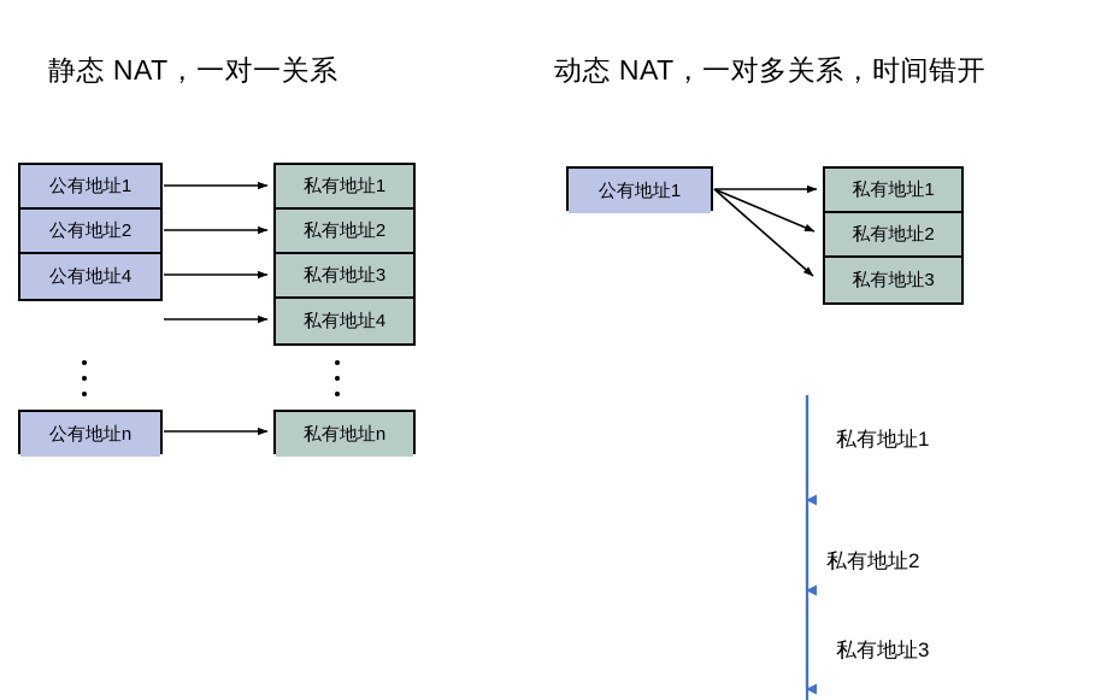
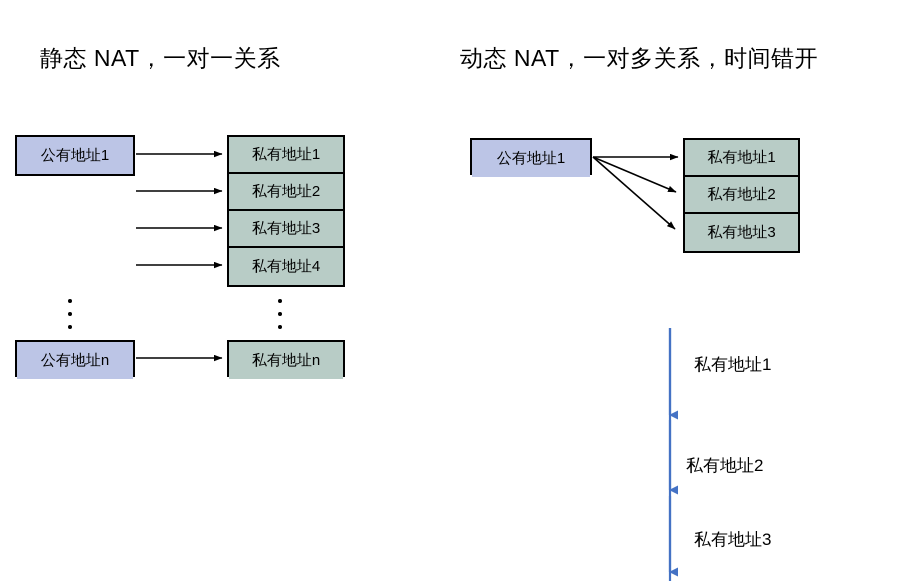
  静态 NAT，一对一关系
  动态 NAT，一对多关系，时间错开
  公有地址1
- 公有地址2
- 公有地址4
  私有地址1
  私有地址2
  私有地址3
  私有地址4
  公有地址n
  私有地址n
  公有地址1
  私有地址1
  私有地址2
  私有地址3
  私有地址1
  私有地址2
  私有地址3
